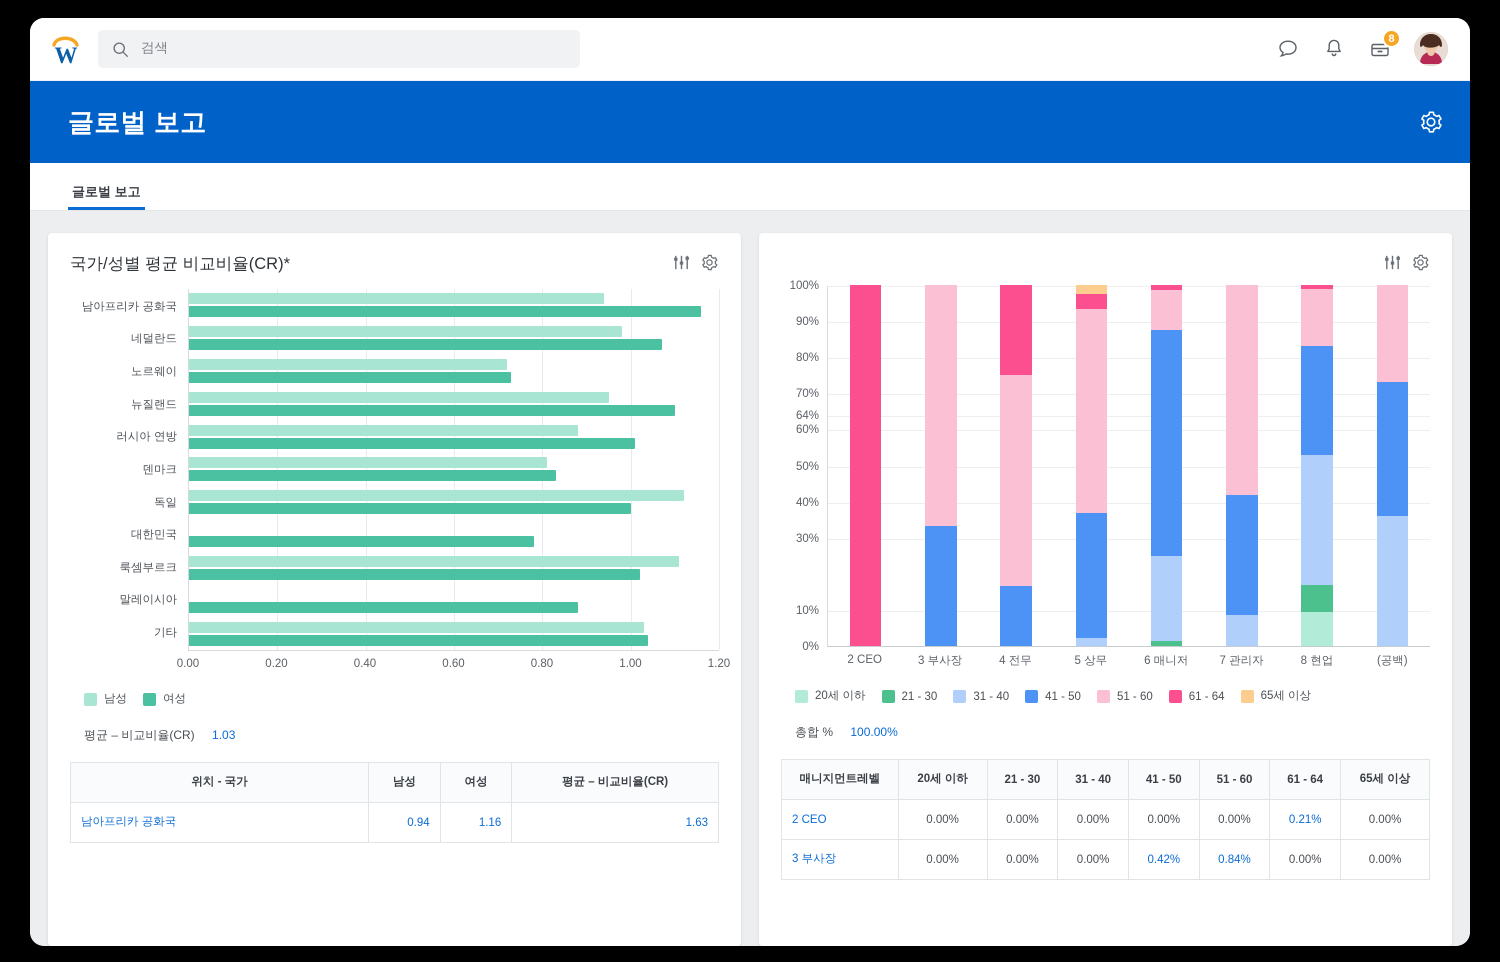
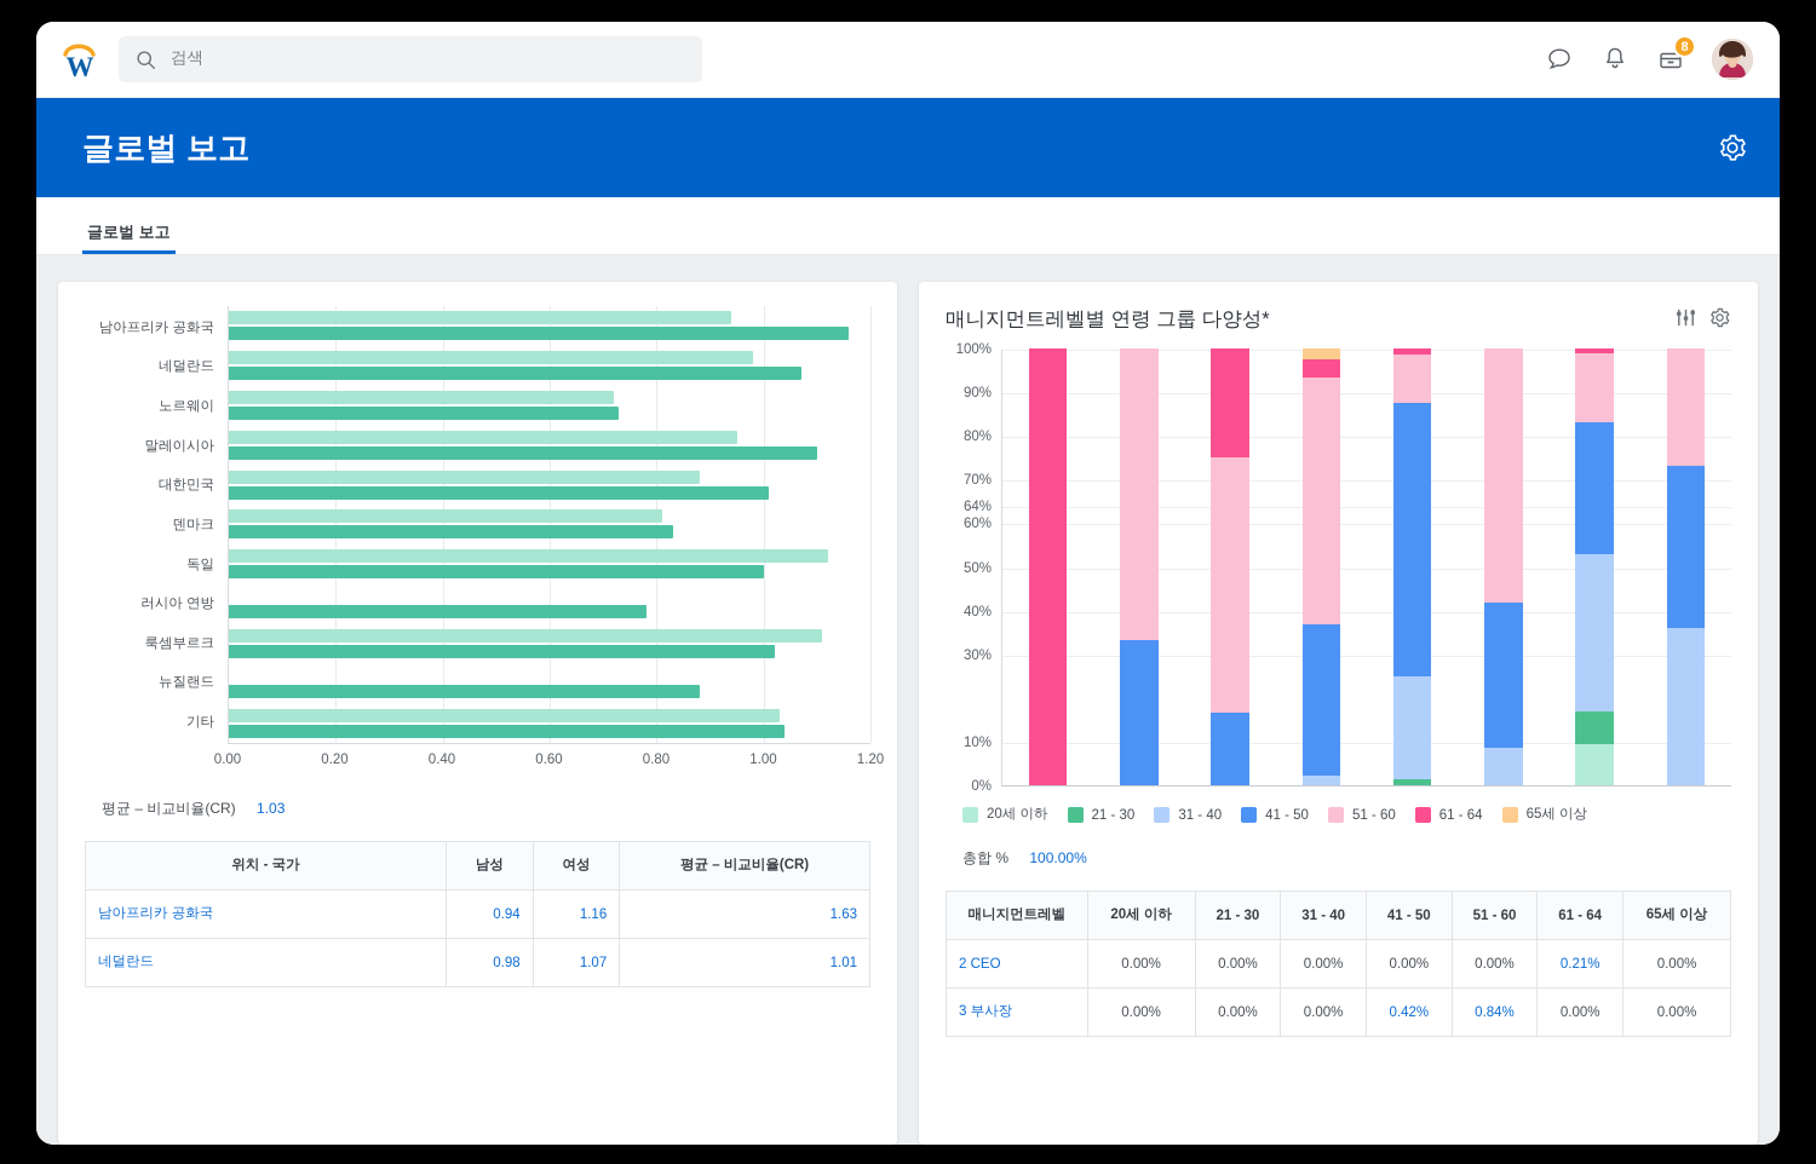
  W
  검색
  8
  글로벌 보고
  글로벌 보고
- 국가/성별 평균 비교비율(CR)*
  남아프리카 공화국
  네덜란드
  노르웨이
- 뉴질랜드
+ 말레이시아
- 러시아 연방
+ 대한민국
  덴마크
  독일
- 대한민국
+ 러시아 연방
  룩셈부르크
- 말레이시아
+ 뉴질랜드
  기타
  0.00
  0.20
  0.40
  0.60
  0.80
  1.00
  1.20
- 남성
- 여성
  평균 – 비교비율(CR) 1.03
  위치 - 국가	남성	여성	평균 – 비교비율(CR)
  남아프리카 공화국	0.94	1.16	1.63
+ 네덜란드	0.98	1.07	1.01
+ 매니지먼트레벨별 연령 그룹 다양성*
  0%
  10%
  64%
  30%
  40%
  50%
  60%
  70%
  80%
  90%
  100%
- 2 CEO
- 3 부사장
- 4 전무
- 5 상무
- 6 매니저
- 7 관리자
- 8 현업
- (공백)
  20세 이하
  21 - 30
  31 - 40
  41 - 50
  51 - 60
  61 - 64
  65세 이상
  총합 % 100.00%
  매니지먼트레벨	20세 이하	21 - 30	31 - 40	41 - 50	51 - 60	61 - 64	65세 이상
  2 CEO	0.00%	0.00%	0.00%	0.00%	0.00%	0.21%	0.00%
  3 부사장	0.00%	0.00%	0.00%	0.42%	0.84%	0.00%	0.00%
